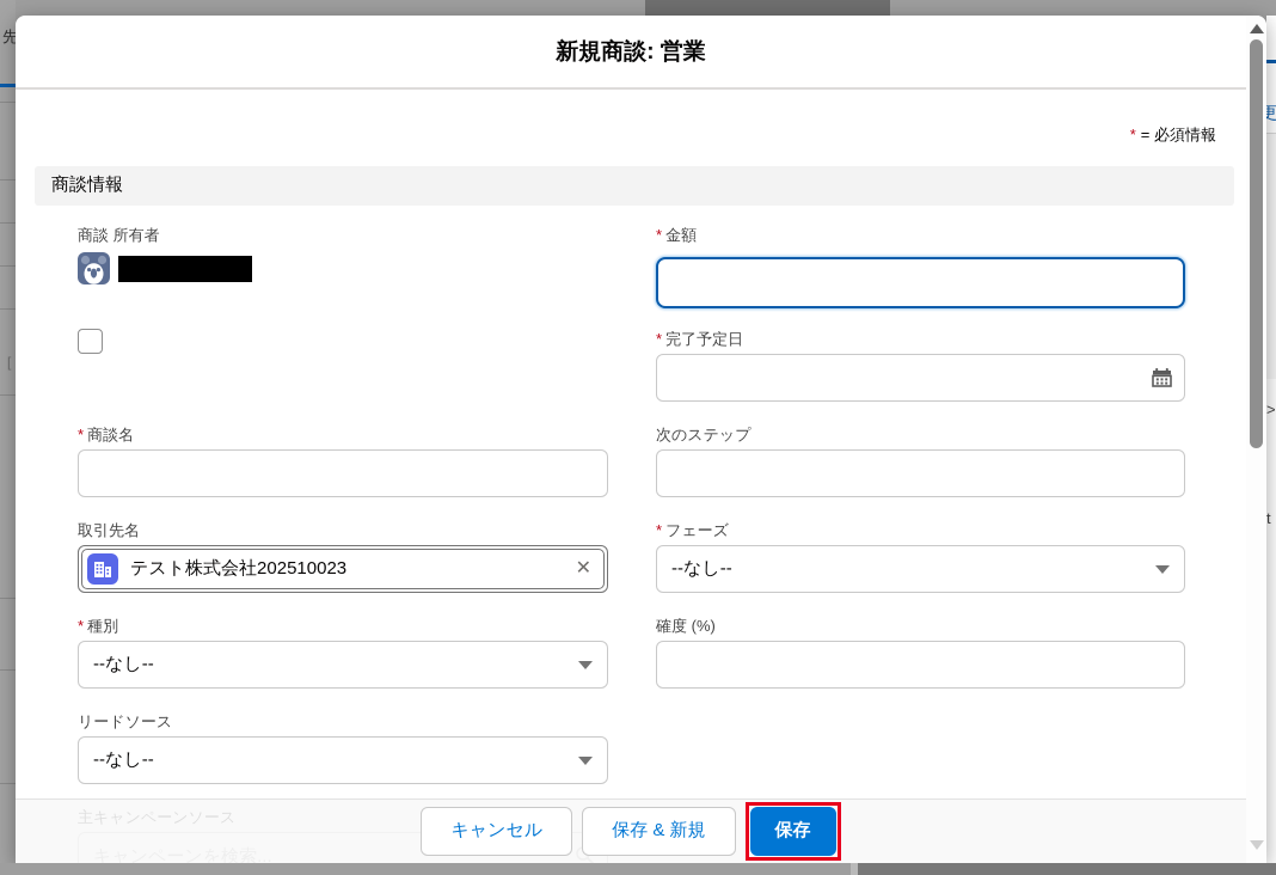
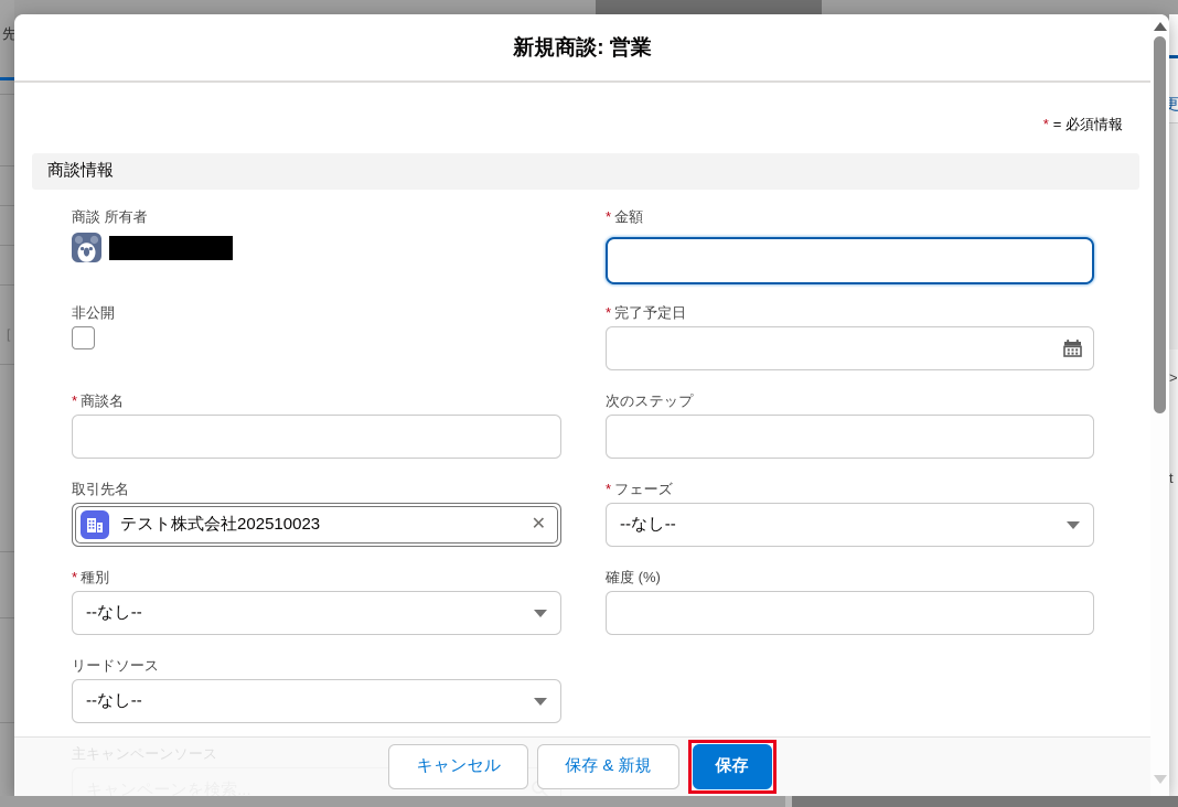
  先
  [
  更
  >
  t
  新規商談: 営業
  * = 必須情報
  商談情報
  商談 所有者
+ 非公開
  *
  商談名
  取引先名
  テスト株式会社202510023
  ✕
  *
  種別
  --なし--
  リードソース
  --なし--
  主キャンペーンソース
  キャンペーンを検索...
  *
  金額
  *
  完了予定日
  次のステップ
  *
  フェーズ
  --なし--
  確度 (%)
  キャンセル
  保存 & 新規
  保存
